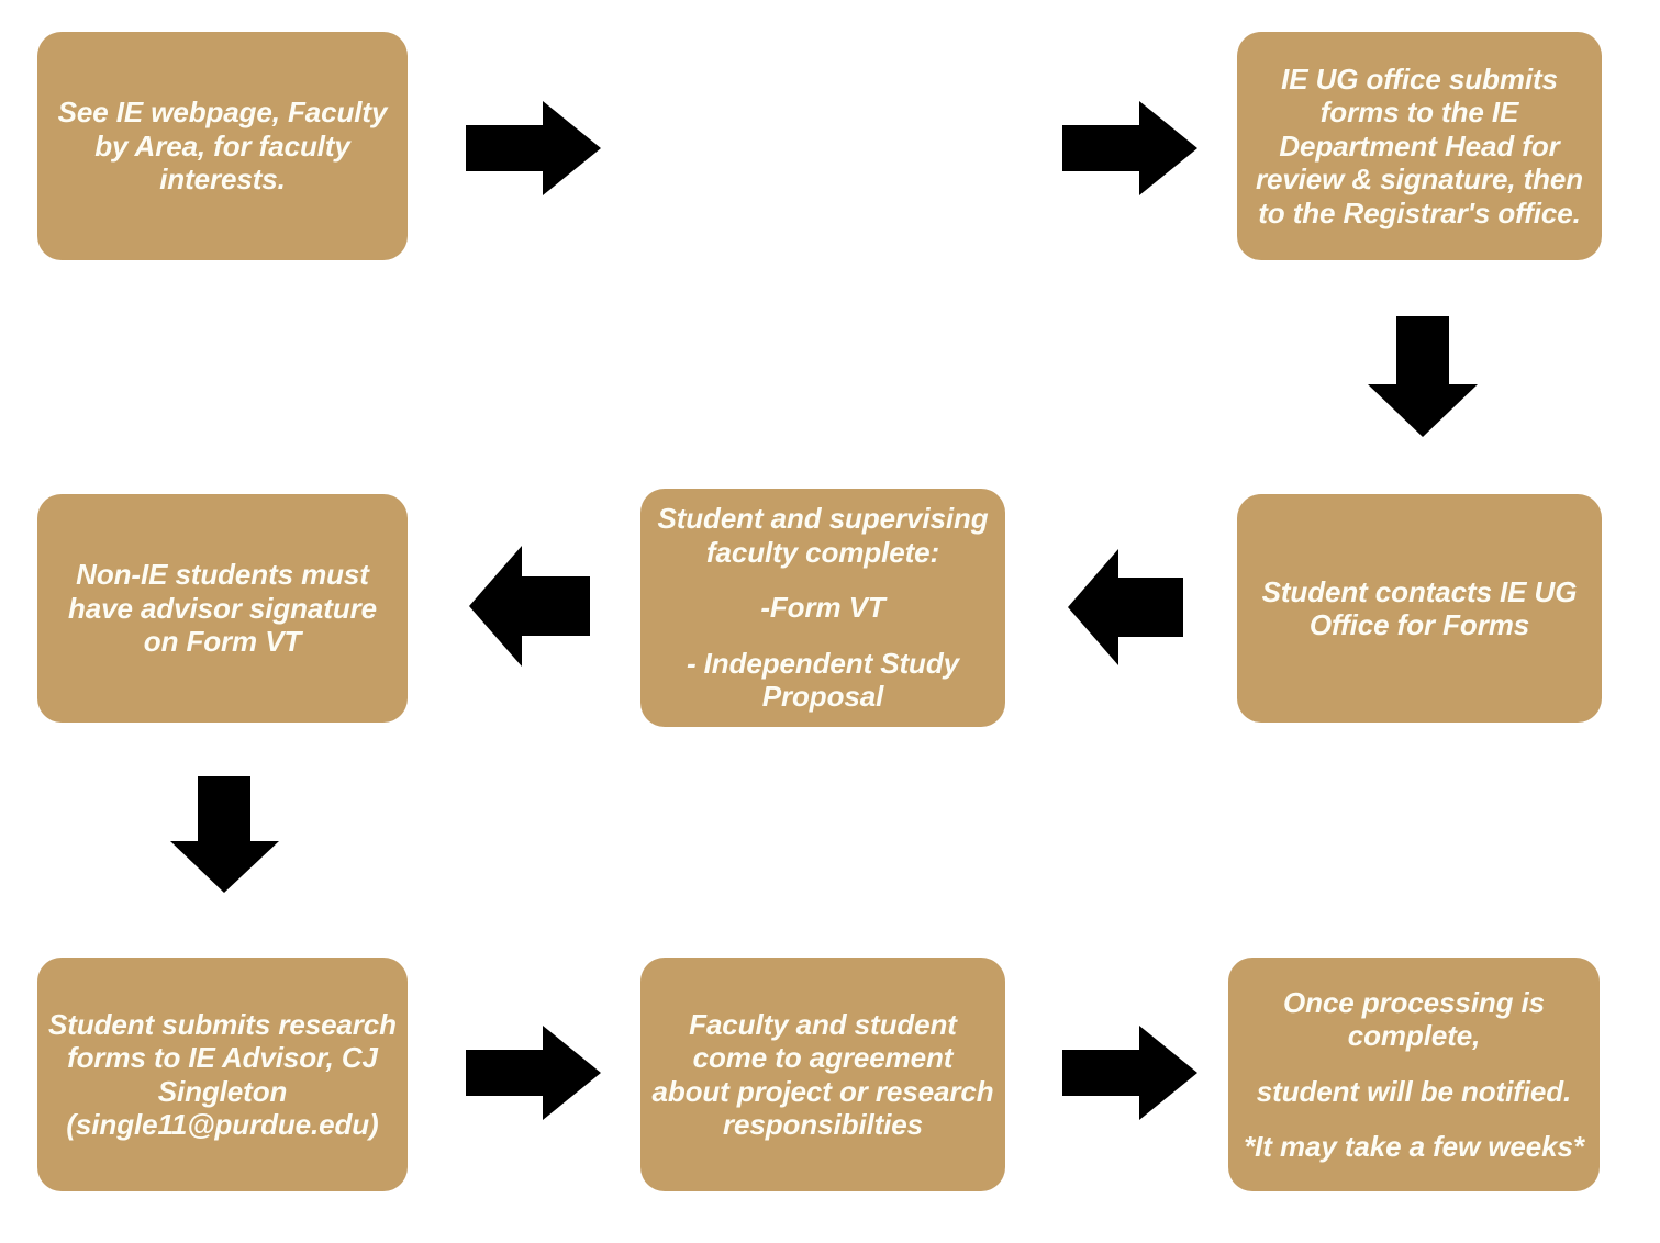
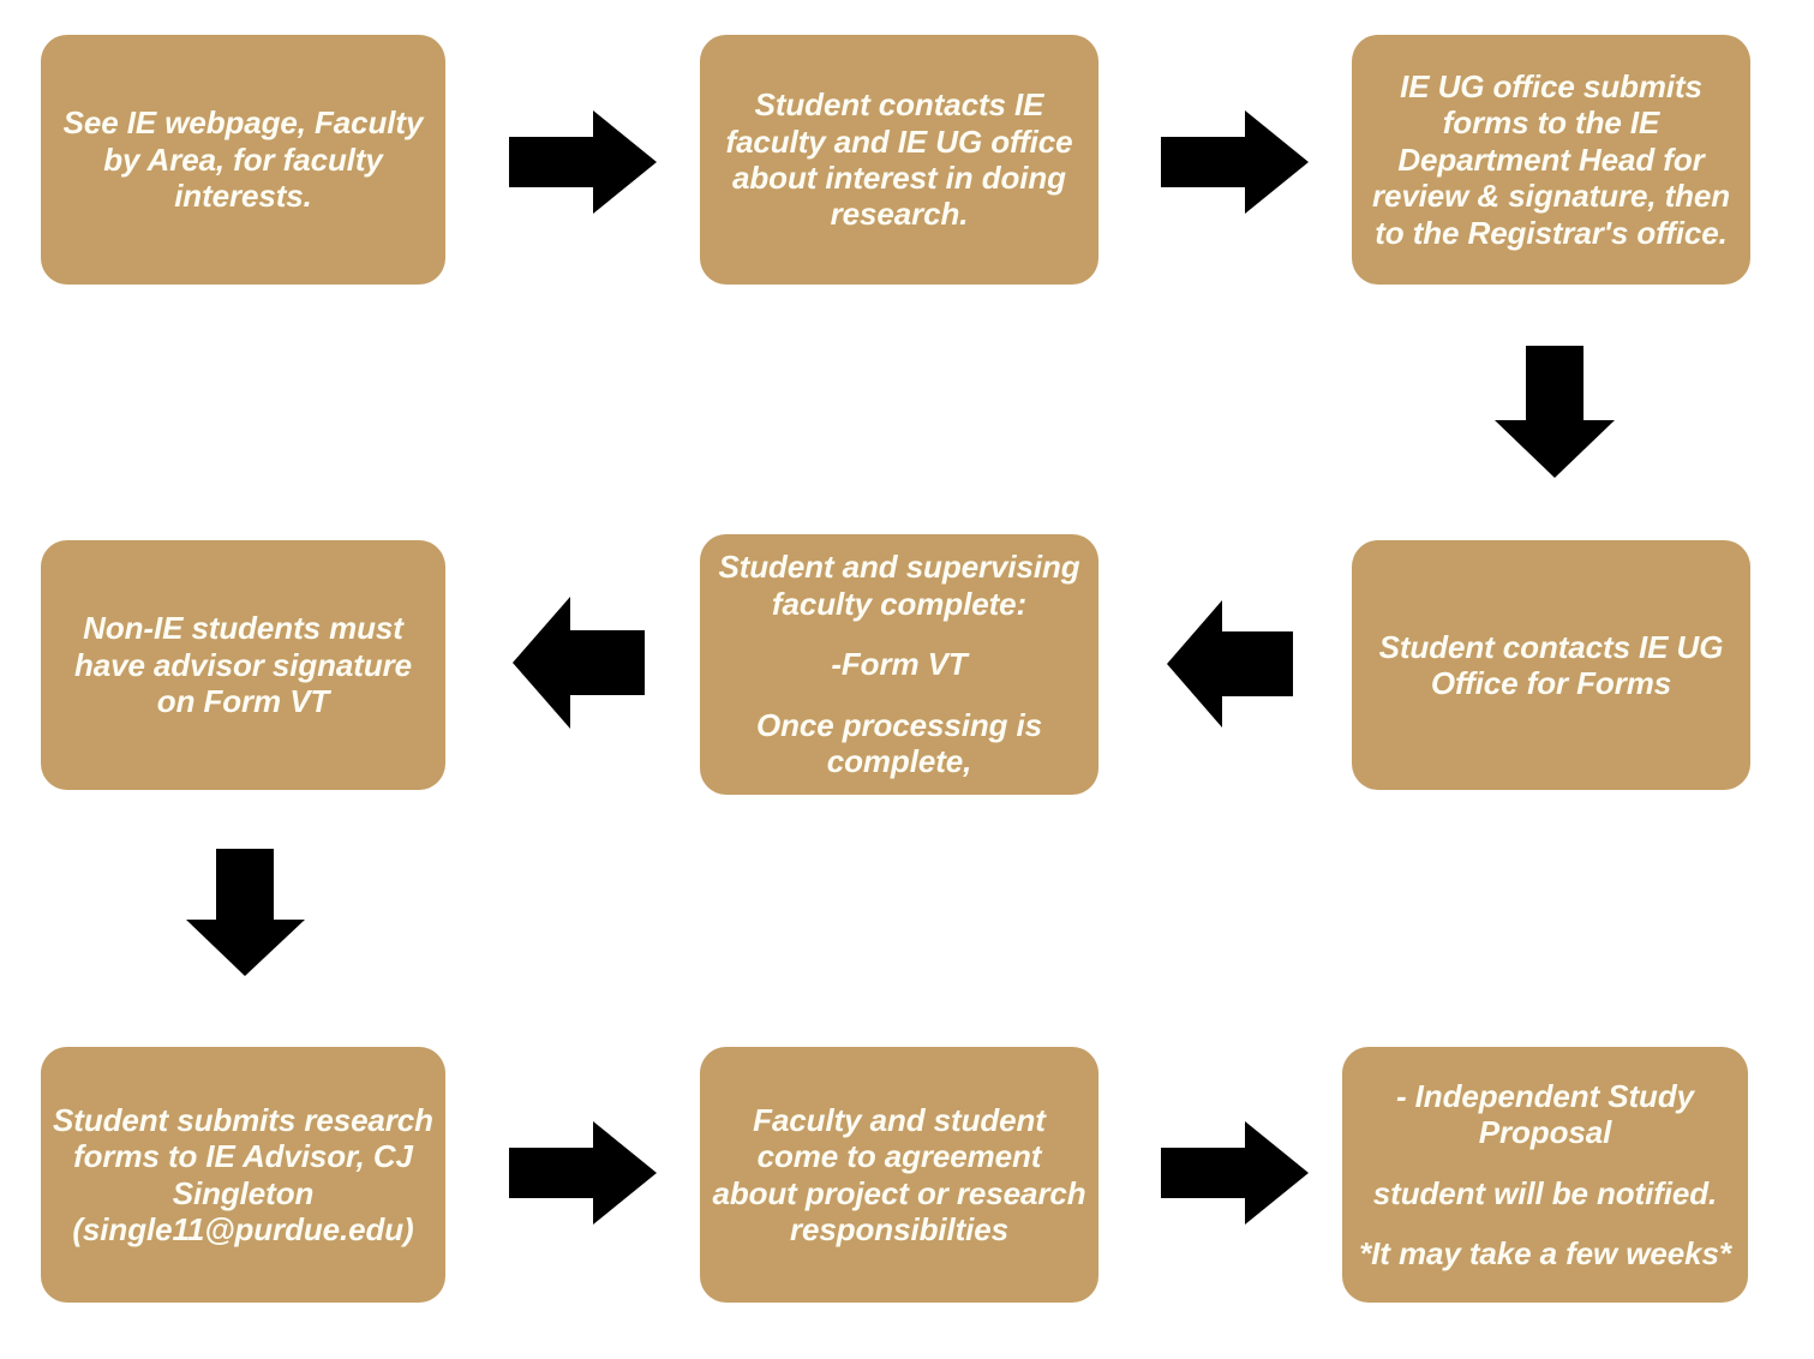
  See IE webpage, Faculty by Area, for faculty interests.
+ Student contacts IE faculty and IE UG office about interest in doing research.
  IE UG office submits forms to the IE Department Head for review & signature, then to the Registrar's office.
  Non-IE students must have advisor signature on Form VT
  Student and supervising faculty complete:
  -Form VT
- - Independent Study Proposal
+ Once processing is complete,
  Student contacts IE UG Office for Forms
  Student submits research forms to IE Advisor, CJ Singleton (single11@purdue.edu)
  Faculty and student come to agreement about project or research responsibilties
- Once processing is complete,
+ - Independent Study Proposal
  student will be notified.
  *It may take a few weeks*
